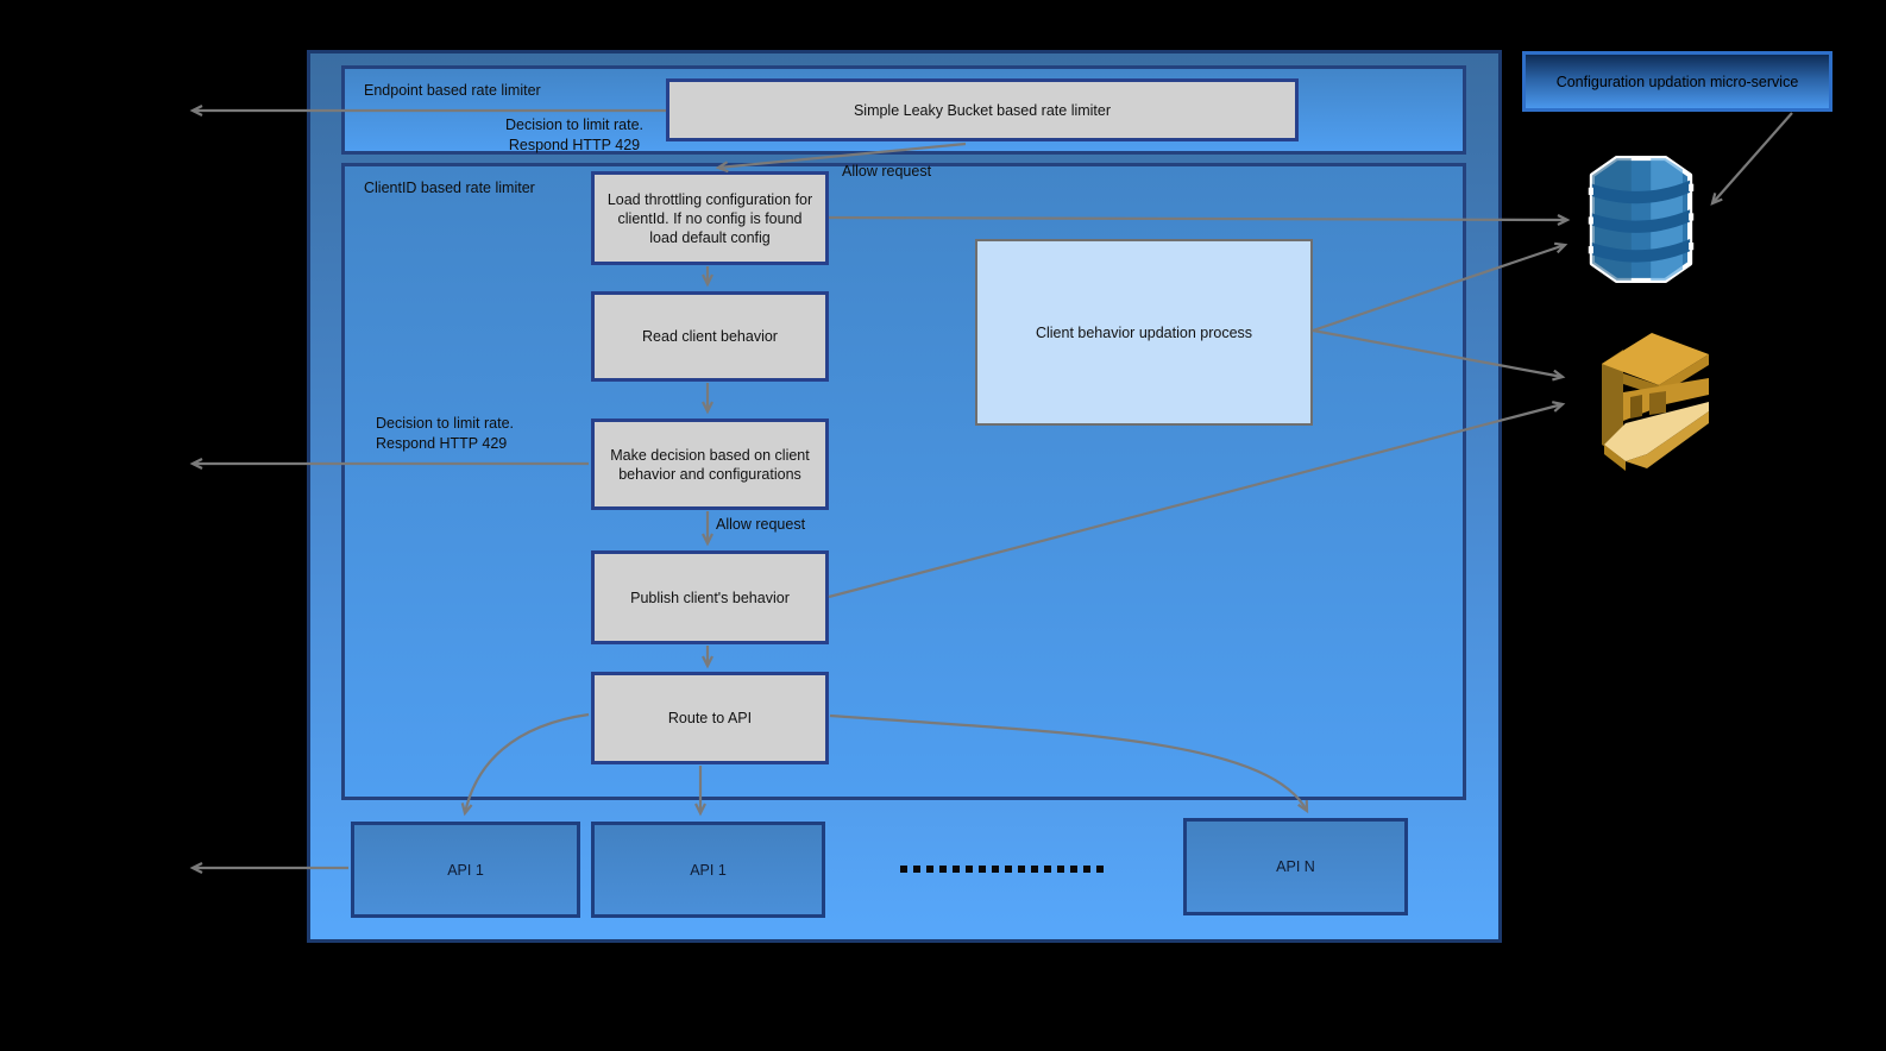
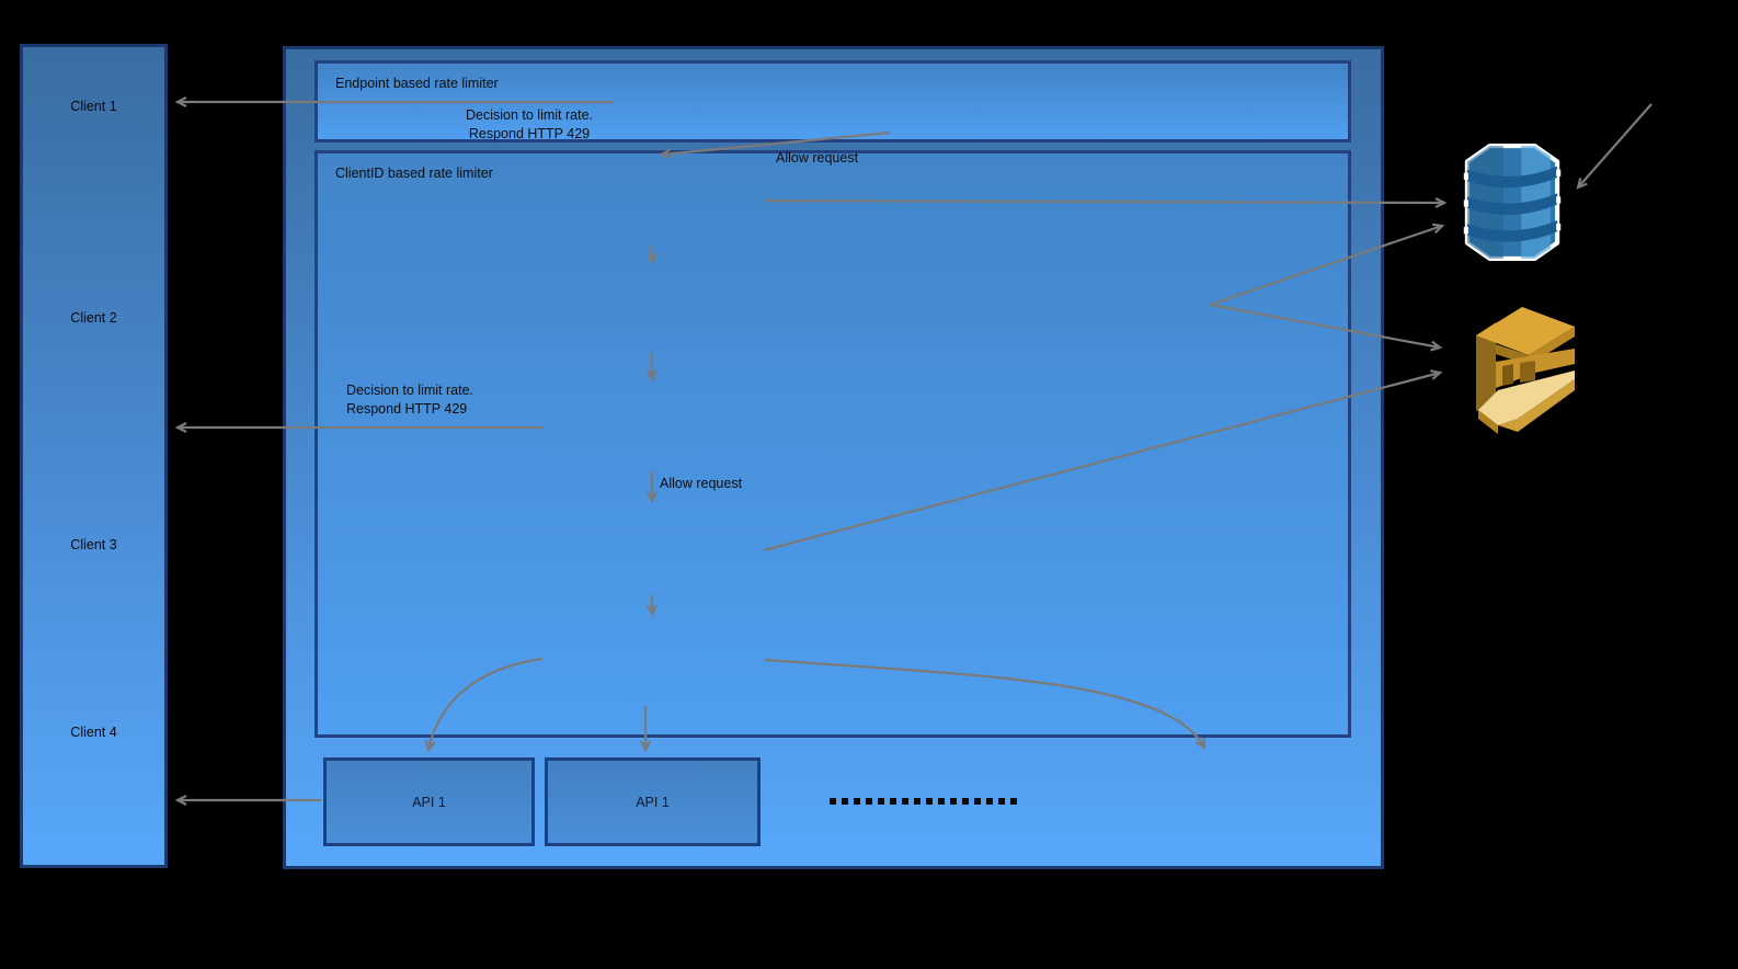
+ Client 1
+ Client 2
+ Client 3
+ Client 4
  Endpoint based rate limiter
  ClientID based rate limiter
- Simple Leaky Bucket based rate limiter
- Load throttling configuration for clientId. If no config is found load default config
- Read client behavior
- Make decision based on client behavior and configurations
- Publish client's behavior
- Route to API
- Client behavior updation process
  API 1
  API 1
- API N
- Configuration updation micro-service
  Decision to limit rate.
  Respond HTTP 429
  Allow request
  Decision to limit rate.
  Respond HTTP 429
  Allow request
